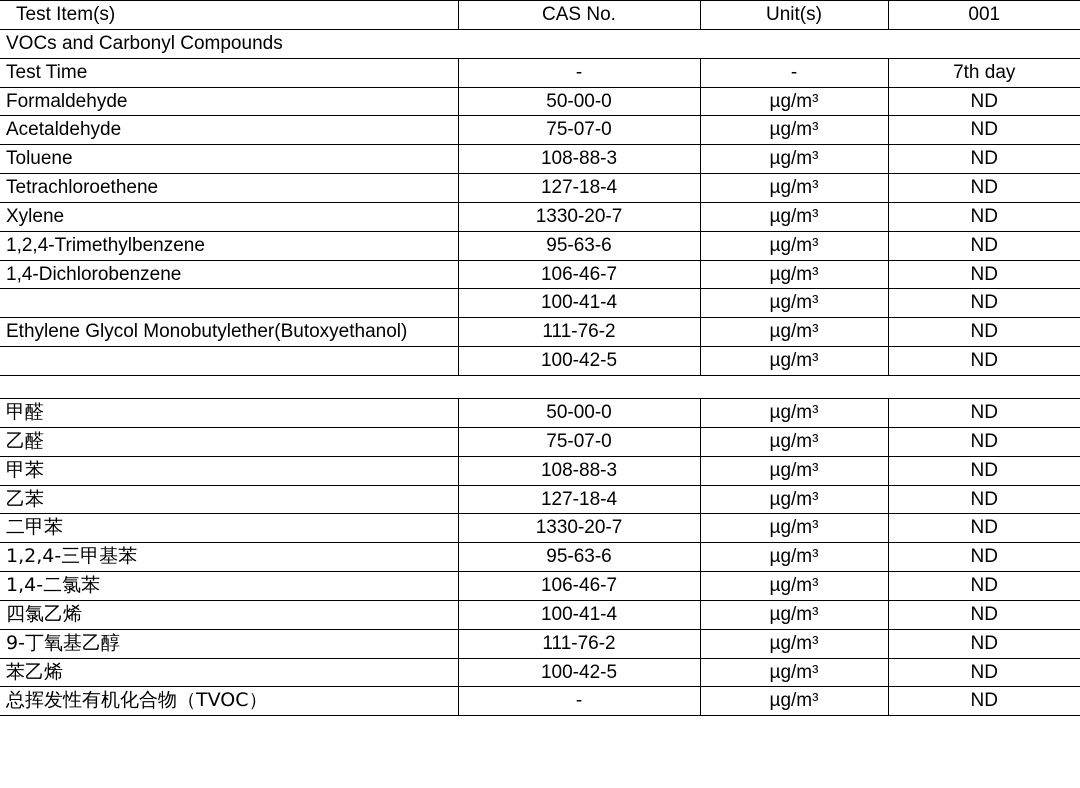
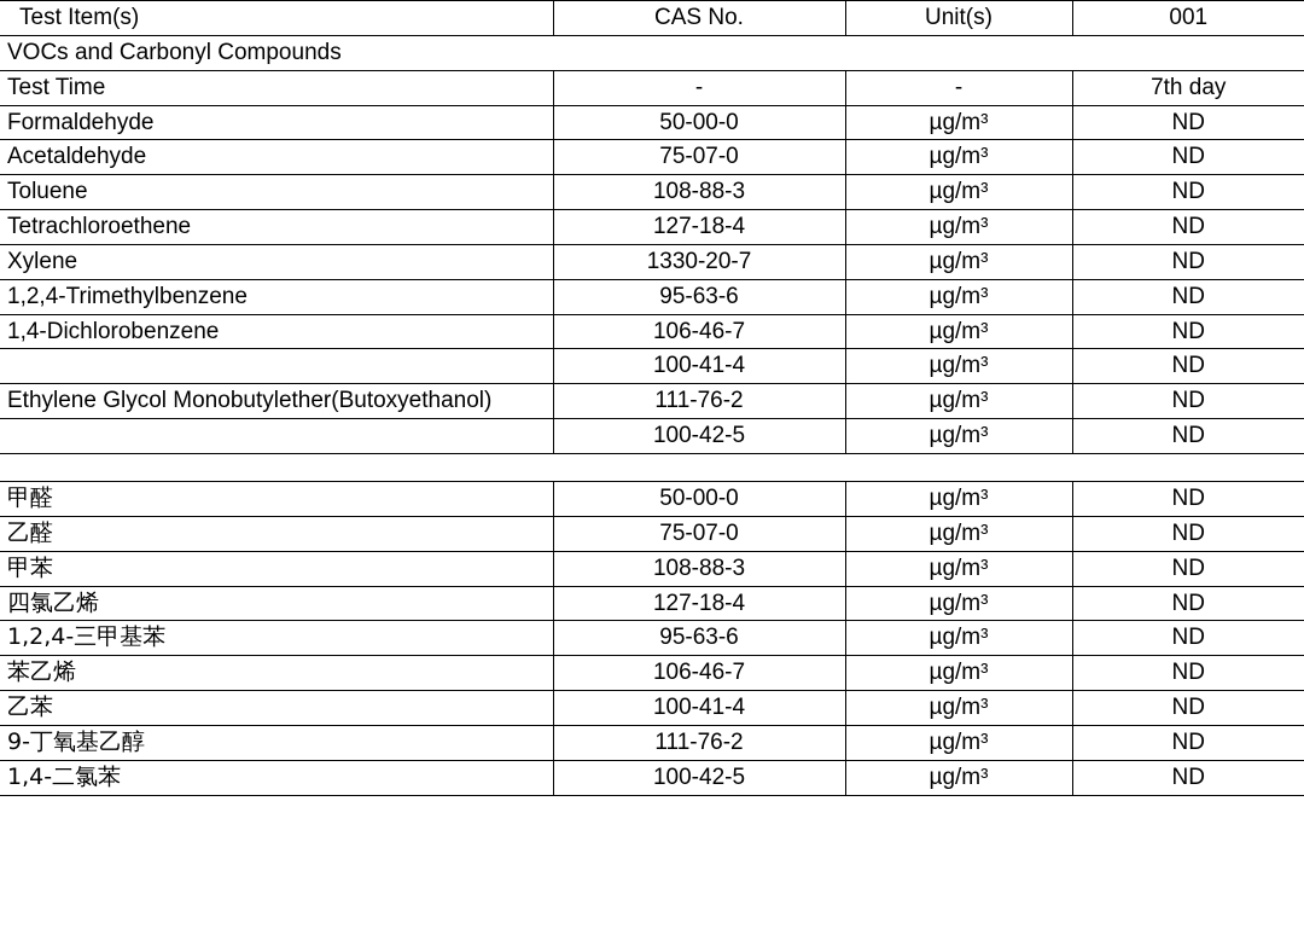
  Test Item(s)	CAS No.	Unit(s)	001
  VOCs and Carbonyl Compounds
  Test Time	-	-	7th day
  Formaldehyde	50-00-0	µg/m³	ND
  Acetaldehyde	75-07-0	µg/m³	ND
  Toluene	108-88-3	µg/m³	ND
  Tetrachloroethene	127-18-4	µg/m³	ND
  Xylene	1330-20-7	µg/m³	ND
  1,2,4-Trimethylbenzene	95-63-6	µg/m³	ND
  1,4-Dichlorobenzene	106-46-7	µg/m³	ND
  	100-41-4	µg/m³	ND
  Ethylene Glycol Monobutylether(Butoxyethanol)	111-76-2	µg/m³	ND
  	100-42-5	µg/m³	ND
  甲醛	50-00-0	µg/m³	ND
  乙醛	75-07-0	µg/m³	ND
  甲苯	108-88-3	µg/m³	ND
- 乙苯	127-18-4	µg/m³	ND
+ 四氯乙烯	127-18-4	µg/m³	ND
- 二甲苯	1330-20-7	µg/m³	ND
  1,2,4-三甲基苯	95-63-6	µg/m³	ND
- 1,4-二氯苯	106-46-7	µg/m³	ND
+ 苯乙烯	106-46-7	µg/m³	ND
- 四氯乙烯	100-41-4	µg/m³	ND
+ 乙苯	100-41-4	µg/m³	ND
  9-丁氧基乙醇	111-76-2	µg/m³	ND
- 苯乙烯	100-42-5	µg/m³	ND
+ 1,4-二氯苯	100-42-5	µg/m³	ND
- 总挥发性有机化合物（TVOC）	-	µg/m³	ND
